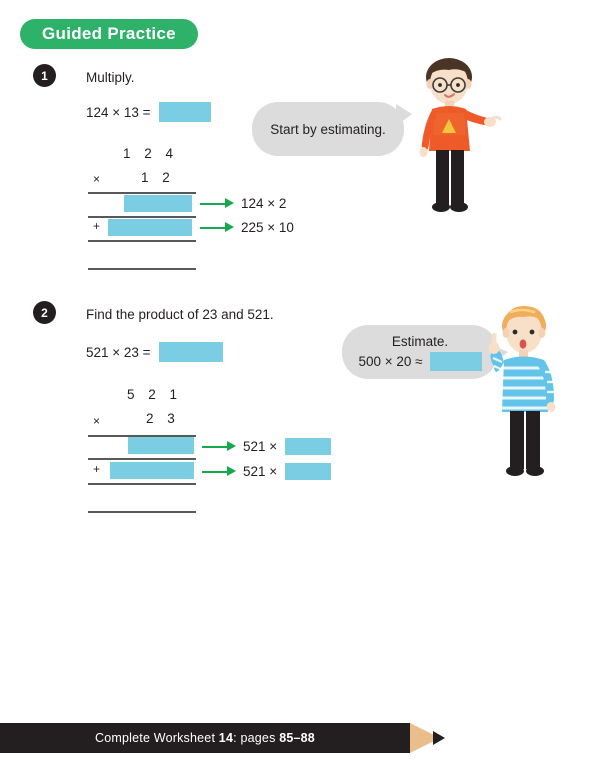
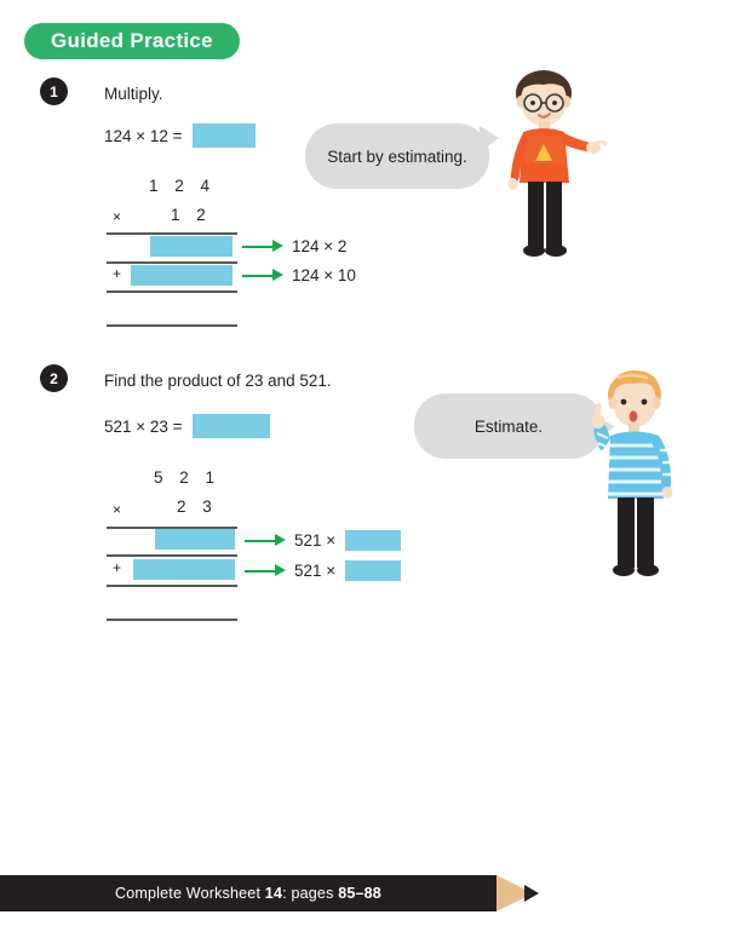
  Guided Practice
  1
  Multiply.
- 124 × 13 =
+ 124 × 12 =
  1 2 4
  ×
  1 2
  +
  124 × 2
- 225 × 10
+ 124 × 10
  Start by estimating.
  2
  Find the product of 23 and 521.
  521 × 23 =
  5 2 1
  ×
  2 3
  +
  521 ×
  521 ×
  Estimate.
- 500 × 20 ≈
  Complete Worksheet 14: pages 85–88
